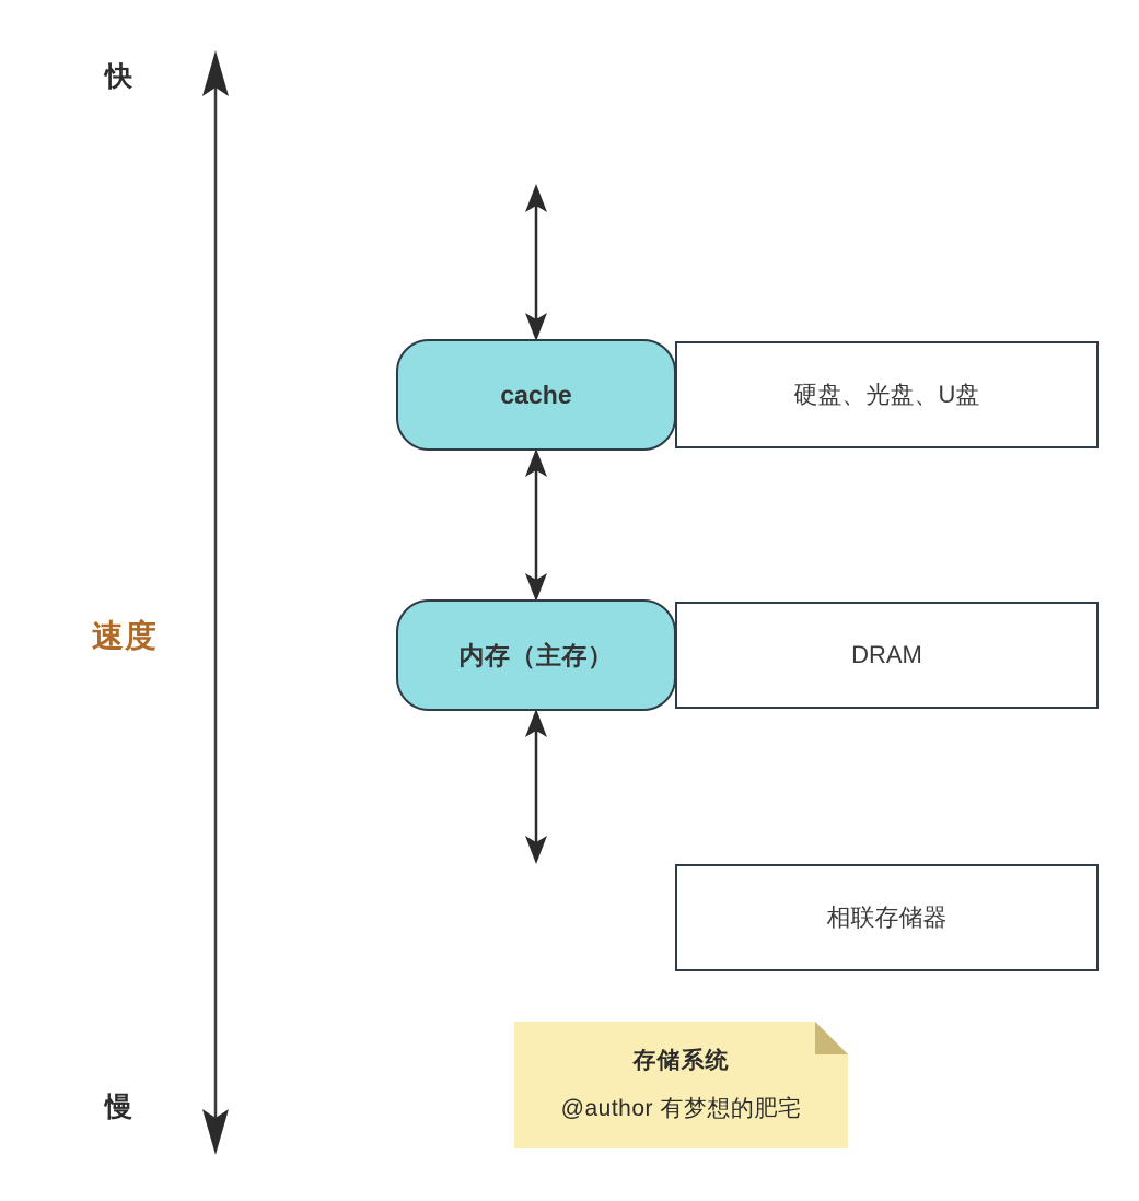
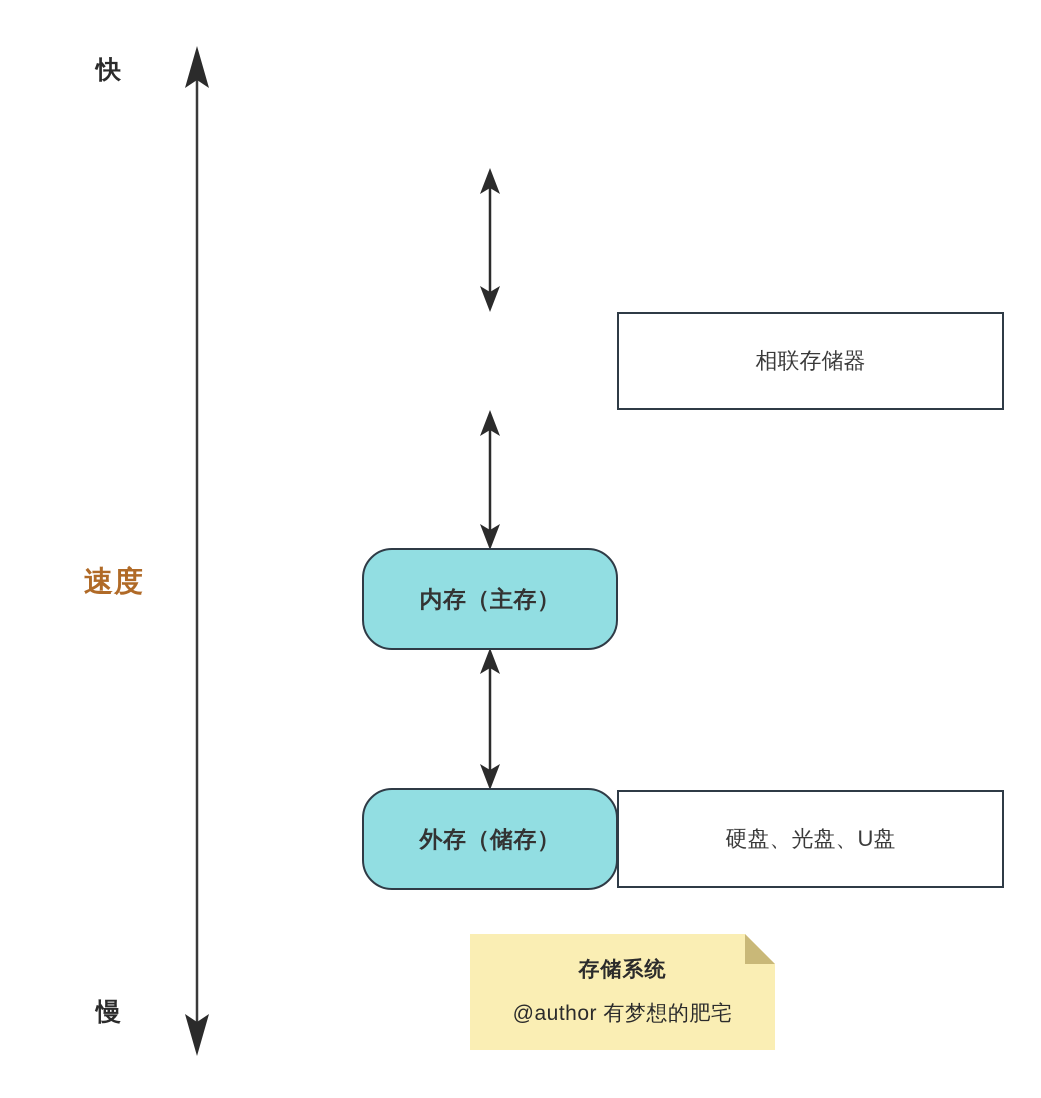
  快
  速度
  慢
- 硬盘、光盘、U盘
+ 相联存储器
- cache
- DRAM
  内存（主存）
- 相联存储器
+ 硬盘、光盘、U盘
+ 外存（储存）
  存储系统
  @author 有梦想的肥宅
